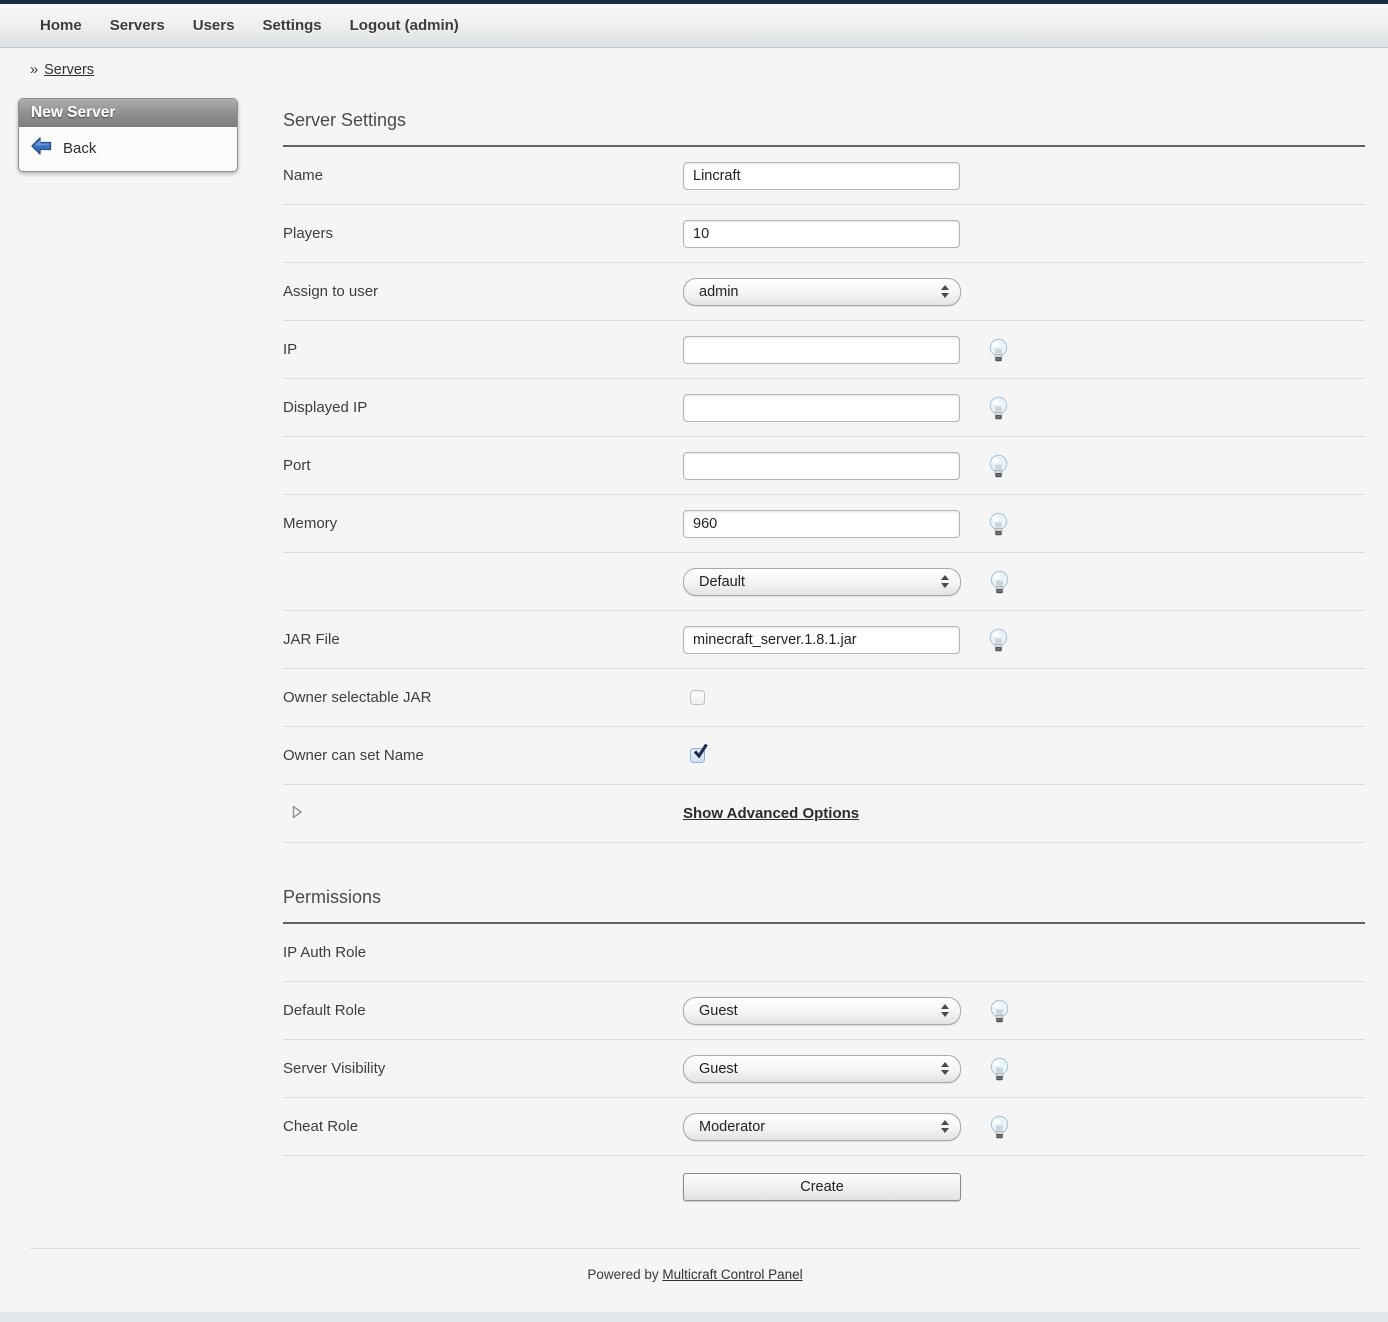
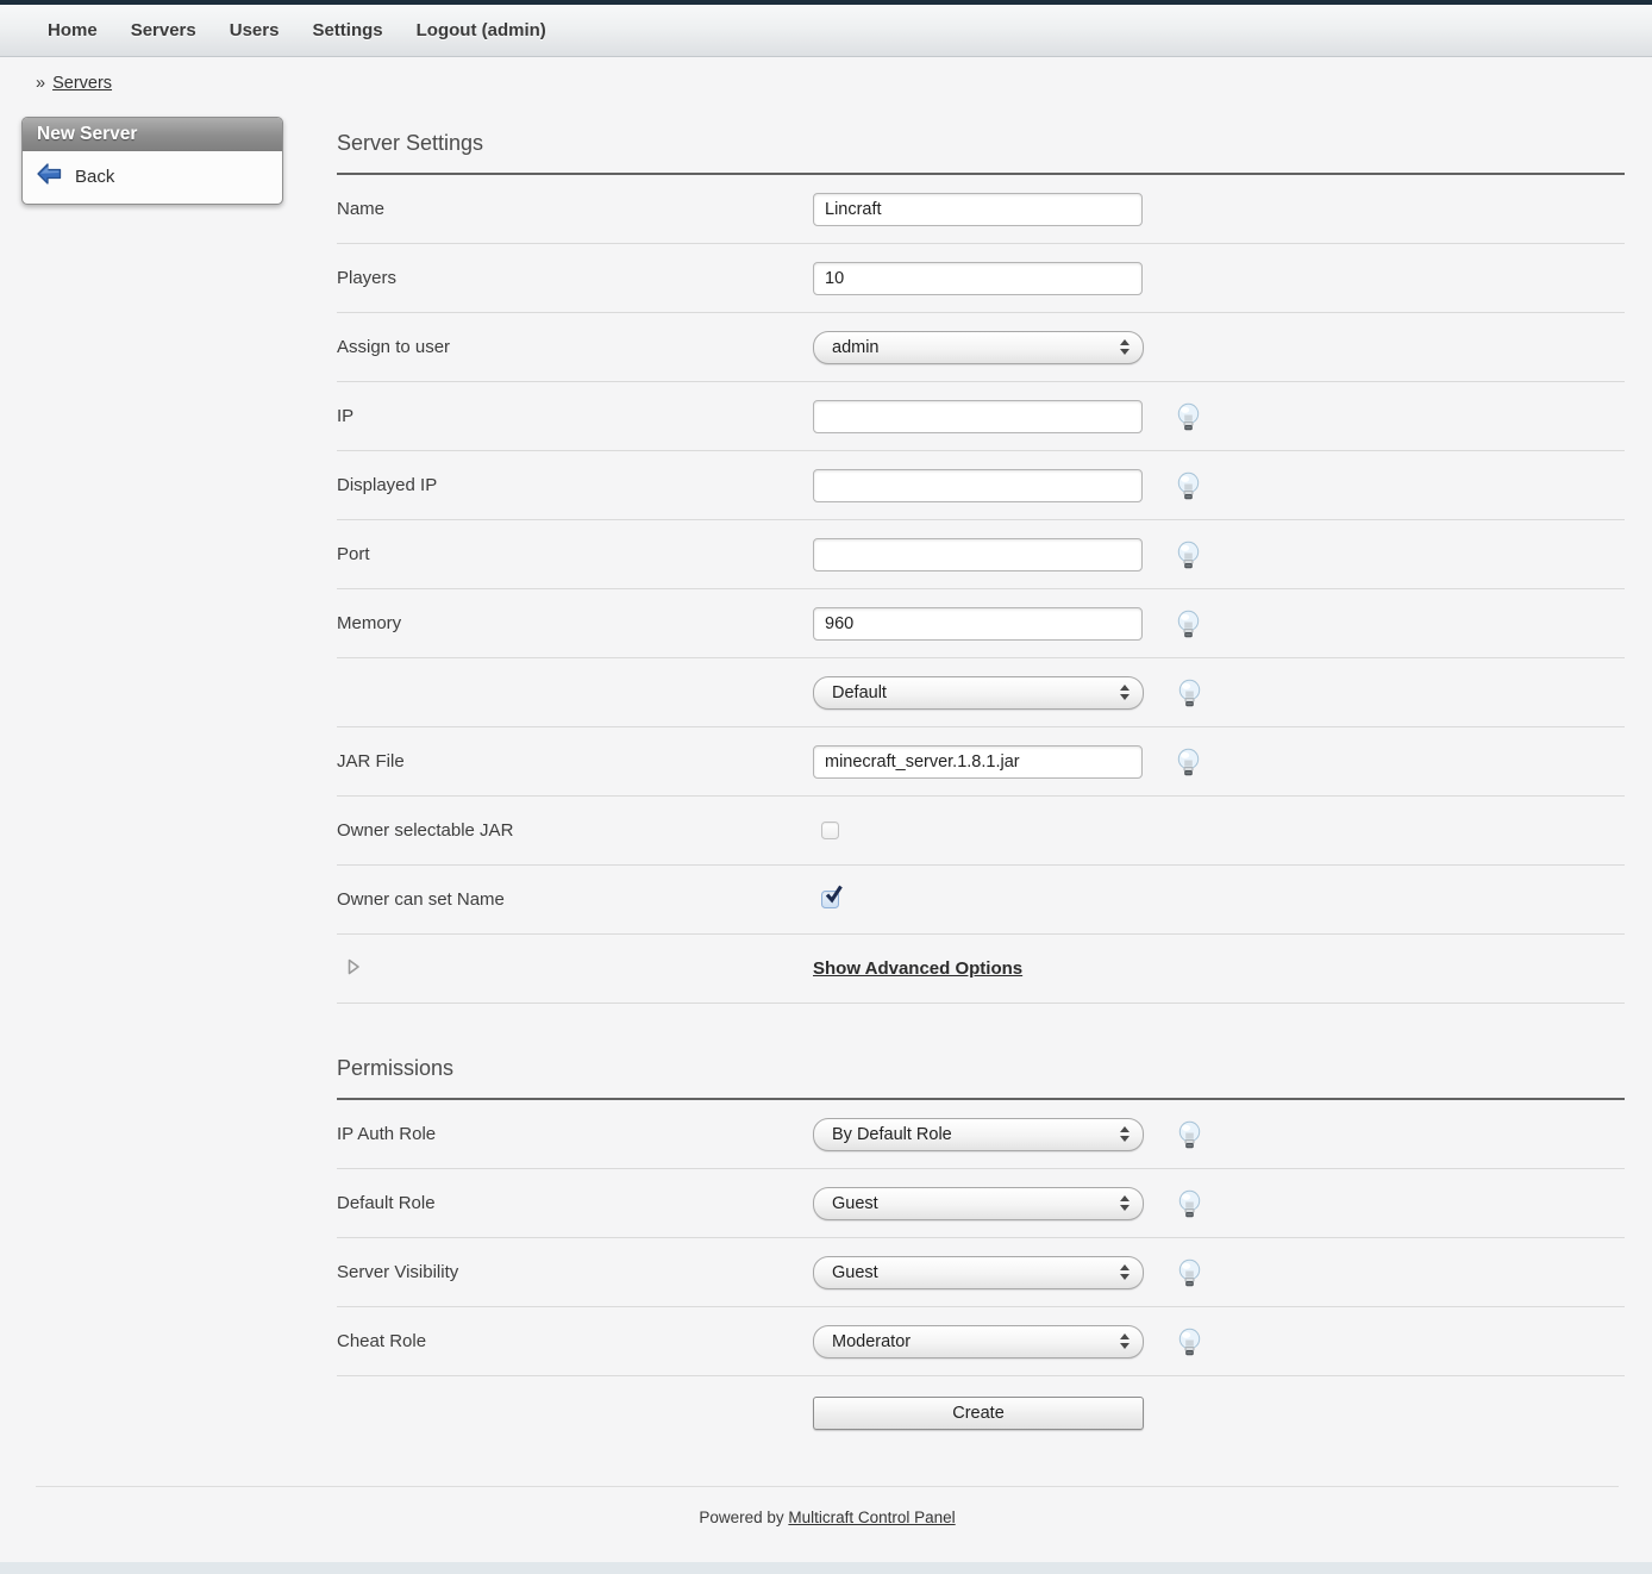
  Home
  Servers
  Users
  Settings
  Logout (admin)
  » Servers
  New Server
  Back
  Server Settings
  Name
  Lincraft
  Players
  10
  Assign to user
  admin
  IP
  Displayed IP
  Port
  Memory
  960
  Default
  JAR File
  minecraft_server.1.8.1.jar
  Owner selectable JAR
  Owner can set Name
  Show Advanced Options
  Permissions
  IP Auth Role
+ By Default Role
  Default Role
  Guest
  Server Visibility
  Guest
  Cheat Role
  Moderator
  Create
  Powered by Multicraft Control Panel
